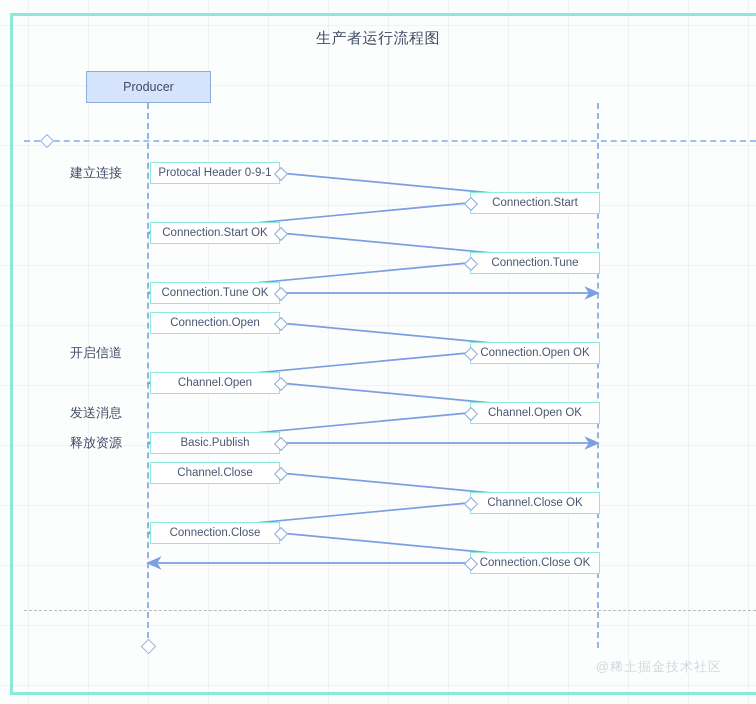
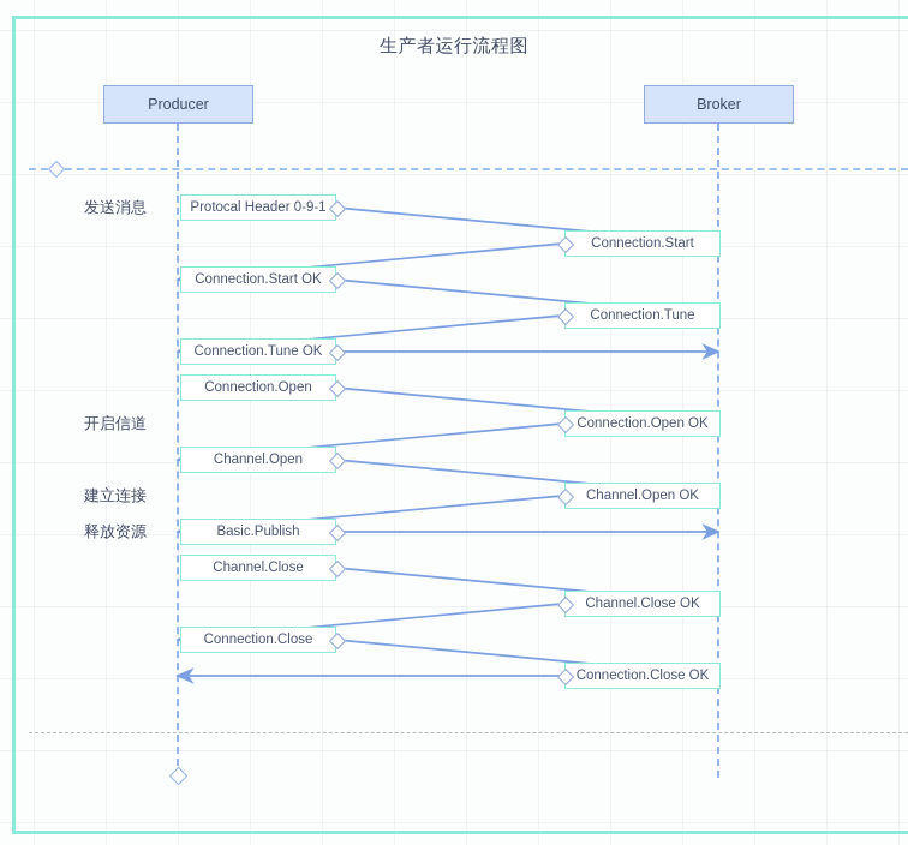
  生产者运行流程图
  Producer
+ Broker
- 建立连接
+ 发送消息
  开启信道
- 发送消息
+ 建立连接
  释放资源
  Protocal Header 0-9-1
  Connection.Start
  Connection.Start OK
  Connection.Tune
  Connection.Tune OK
  Connection.Open
  Connection.Open OK
  Channel.Open
  Channel.Open OK
  Basic.Publish
  Channel.Close
  Channel.Close OK
  Connection.Close
  Connection.Close OK
- @稀土掘金技术社区
